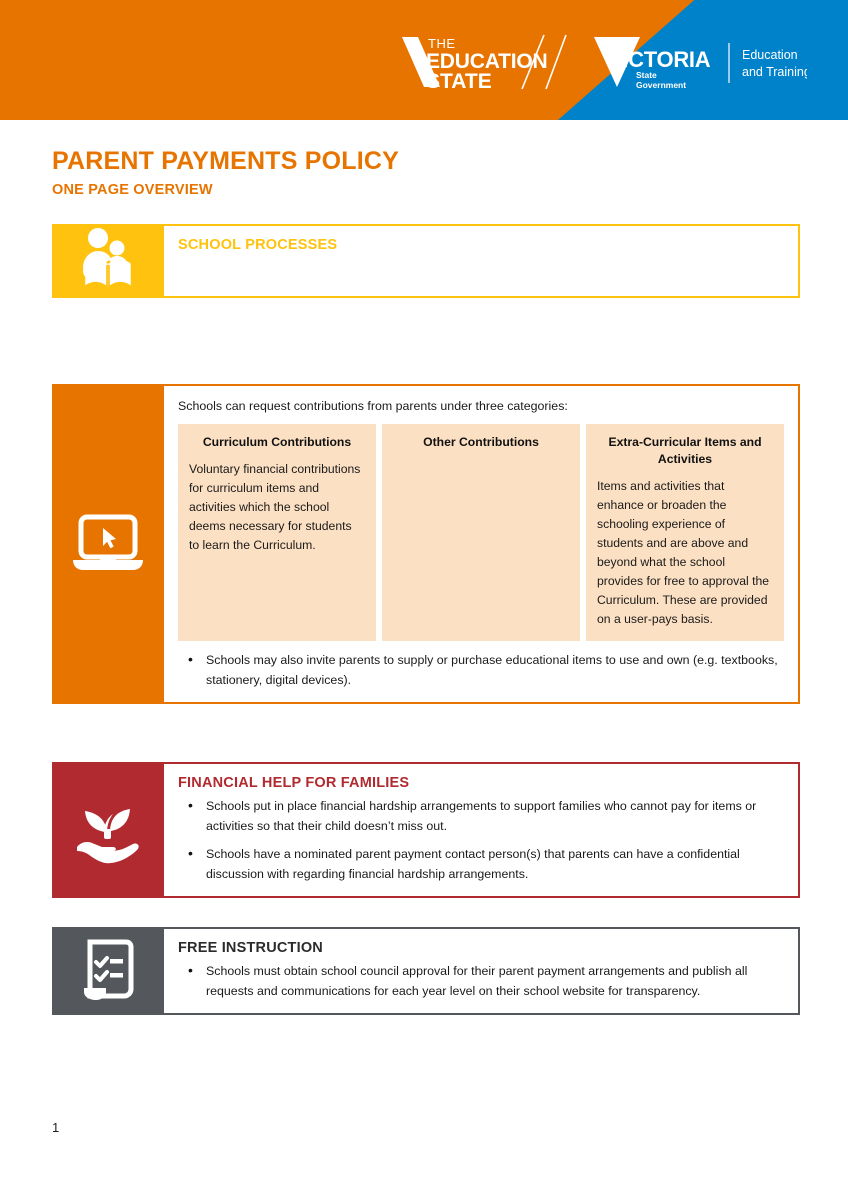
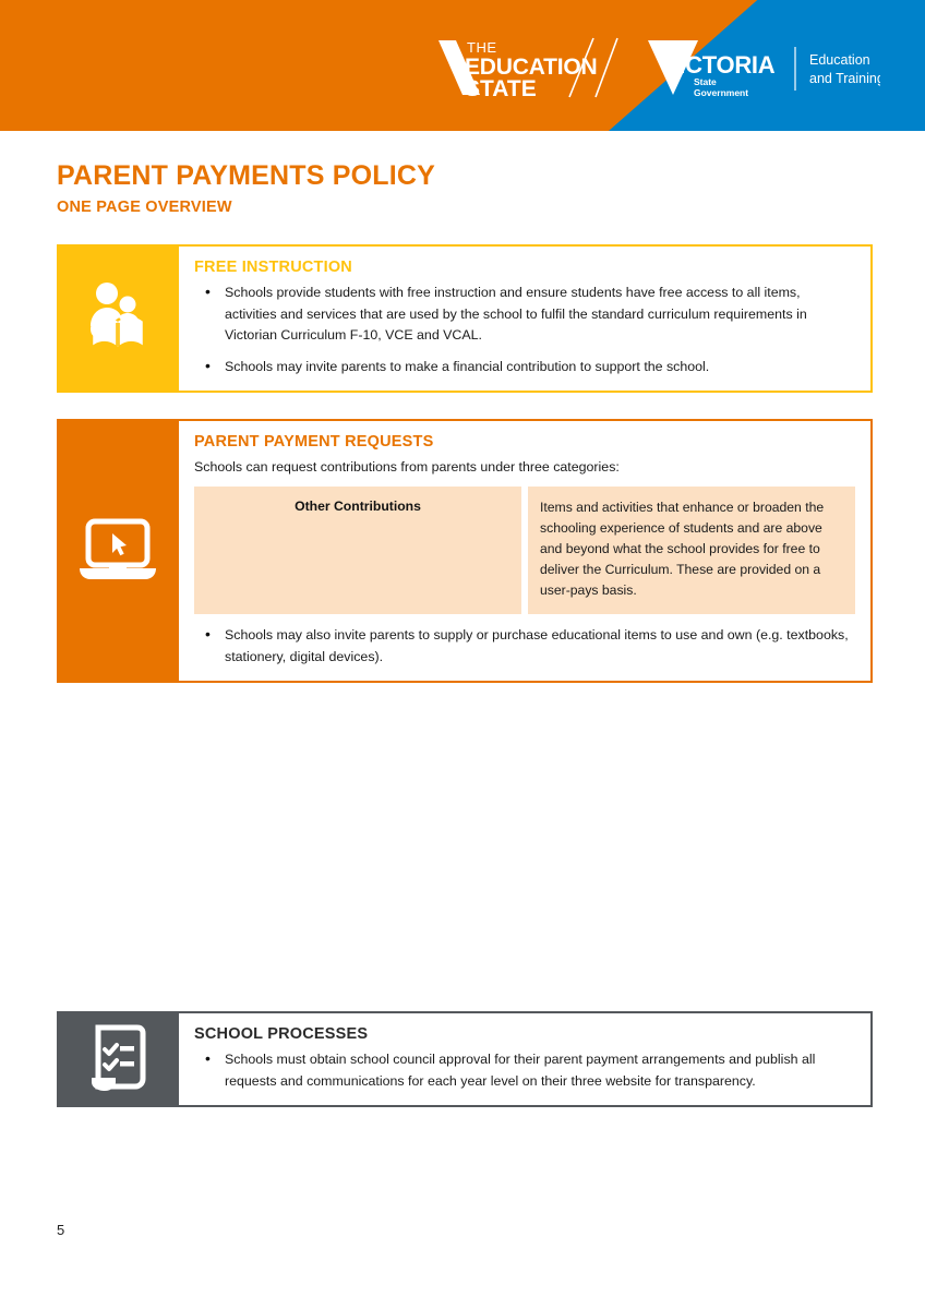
  THE
  EDUCATION
  STATE
  VICTORIA
  State
  Government
  Education
  and Trainin
  PARENT PAYMENTS POLICY
  ONE PAGE OVERVIEW
- SCHOOL PROCESSES
+ FREE INSTRUCTION
+ Schools provide students with free instruction and ensure students have free access to all items, activities and services that are used by the school to fulfil the standard curriculum requirements in Victorian Curriculum F-10, VCE and VCAL.
+ Schools may invite parents to make a financial contribution to support the school.
+ PARENT PAYMENT REQUESTS
  Schools can request contributions from parents under three categories:
- Curriculum Contributions
- Voluntary financial contributions for curriculum items and activities which the school deems necessary for students to learn the Curriculum.
  Other Contributions
- Extra-Curricular Items and Activities
- Items and activities that enhance or broaden the schooling experience of students and are above and beyond what the school provides for free to approval the Curriculum. These are provided on a user-pays basis.
+ Items and activities that enhance or broaden the schooling experience of students and are above and beyond what the school provides for free to deliver the Curriculum. These are provided on a user-pays basis.
  Schools may also invite parents to supply or purchase educational items to use and own (e.g. textbooks, stationery, digital devices).
- FINANCIAL HELP FOR FAMILIES
- Schools put in place financial hardship arrangements to support families who cannot pay for items or activities so that their child doesn’t miss out.
- Schools have a nominated parent payment contact person(s) that parents can have a confidential discussion with regarding financial hardship arrangements.
- FREE INSTRUCTION
+ SCHOOL PROCESSES
- Schools must obtain school council approval for their parent payment arrangements and publish all requests and communications for each year level on their school website for transparency.
+ Schools must obtain school council approval for their parent payment arrangements and publish all requests and communications for each year level on their three website for transparency.
- 1
+ 5
